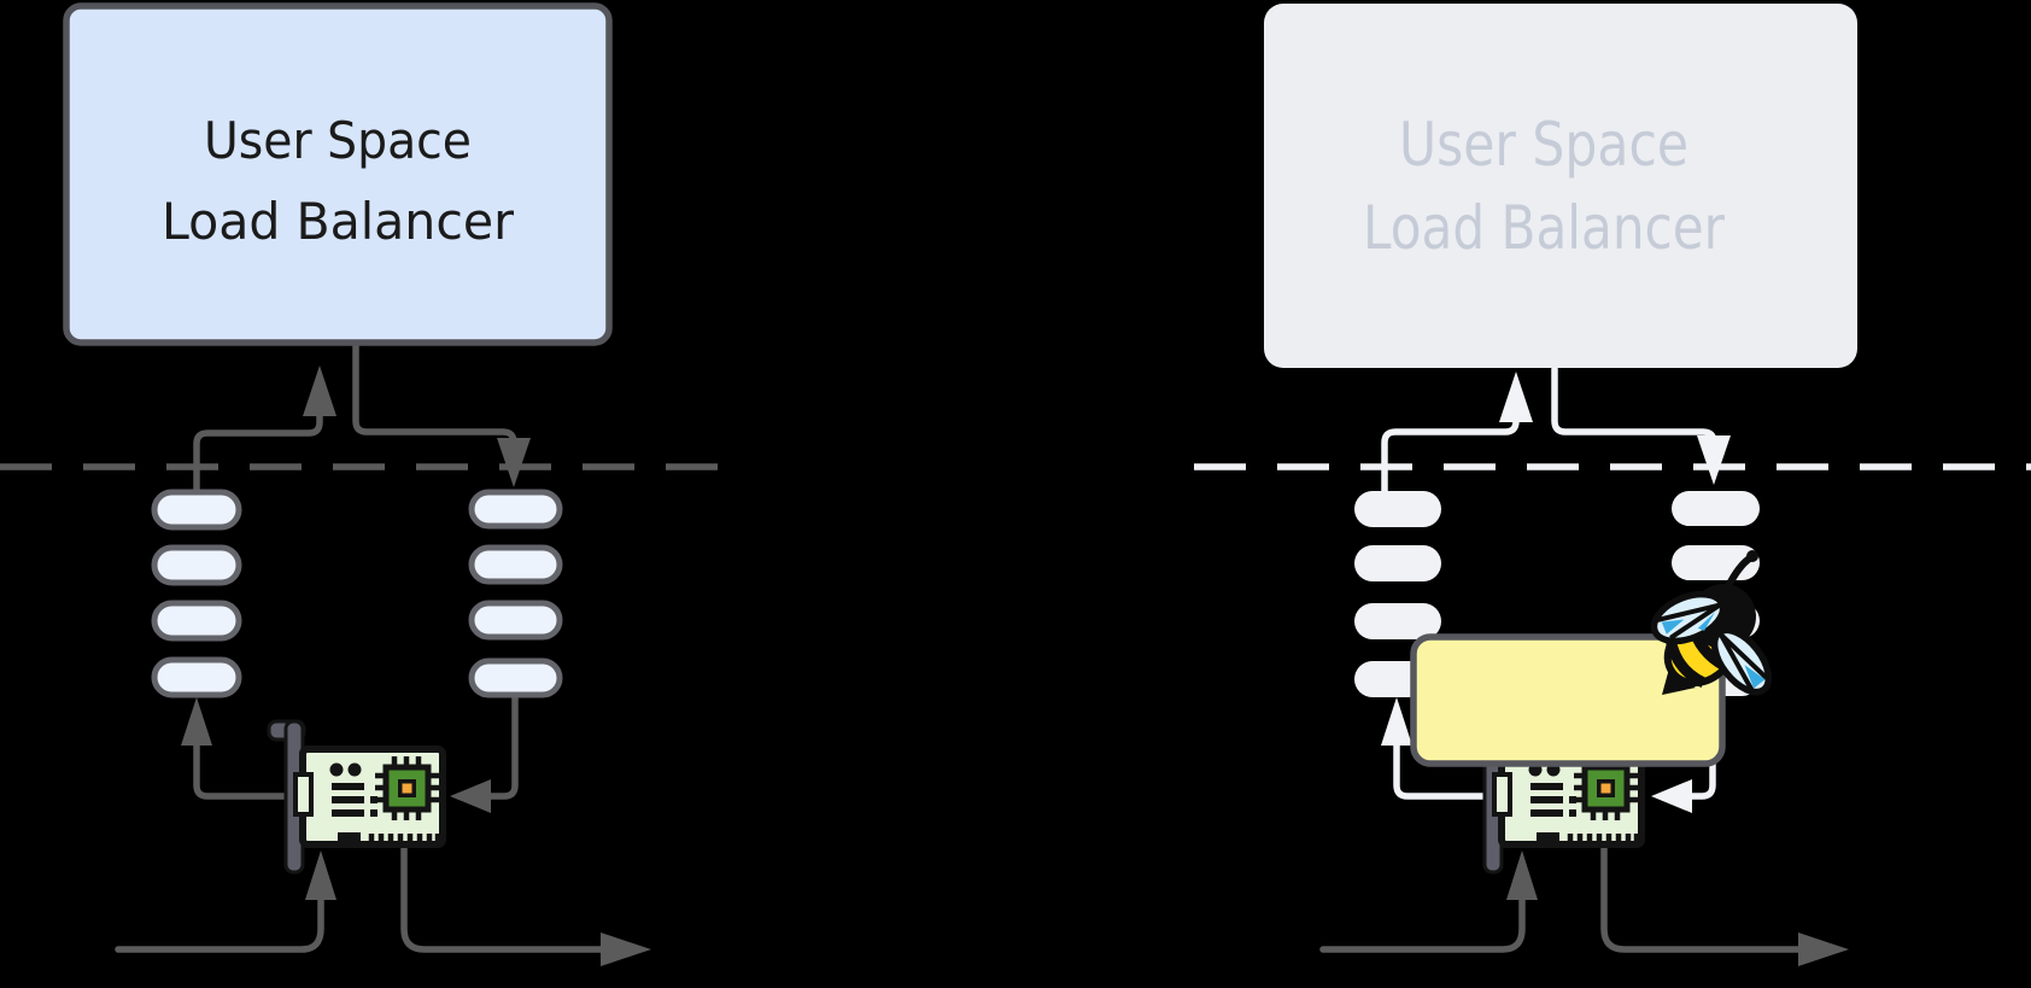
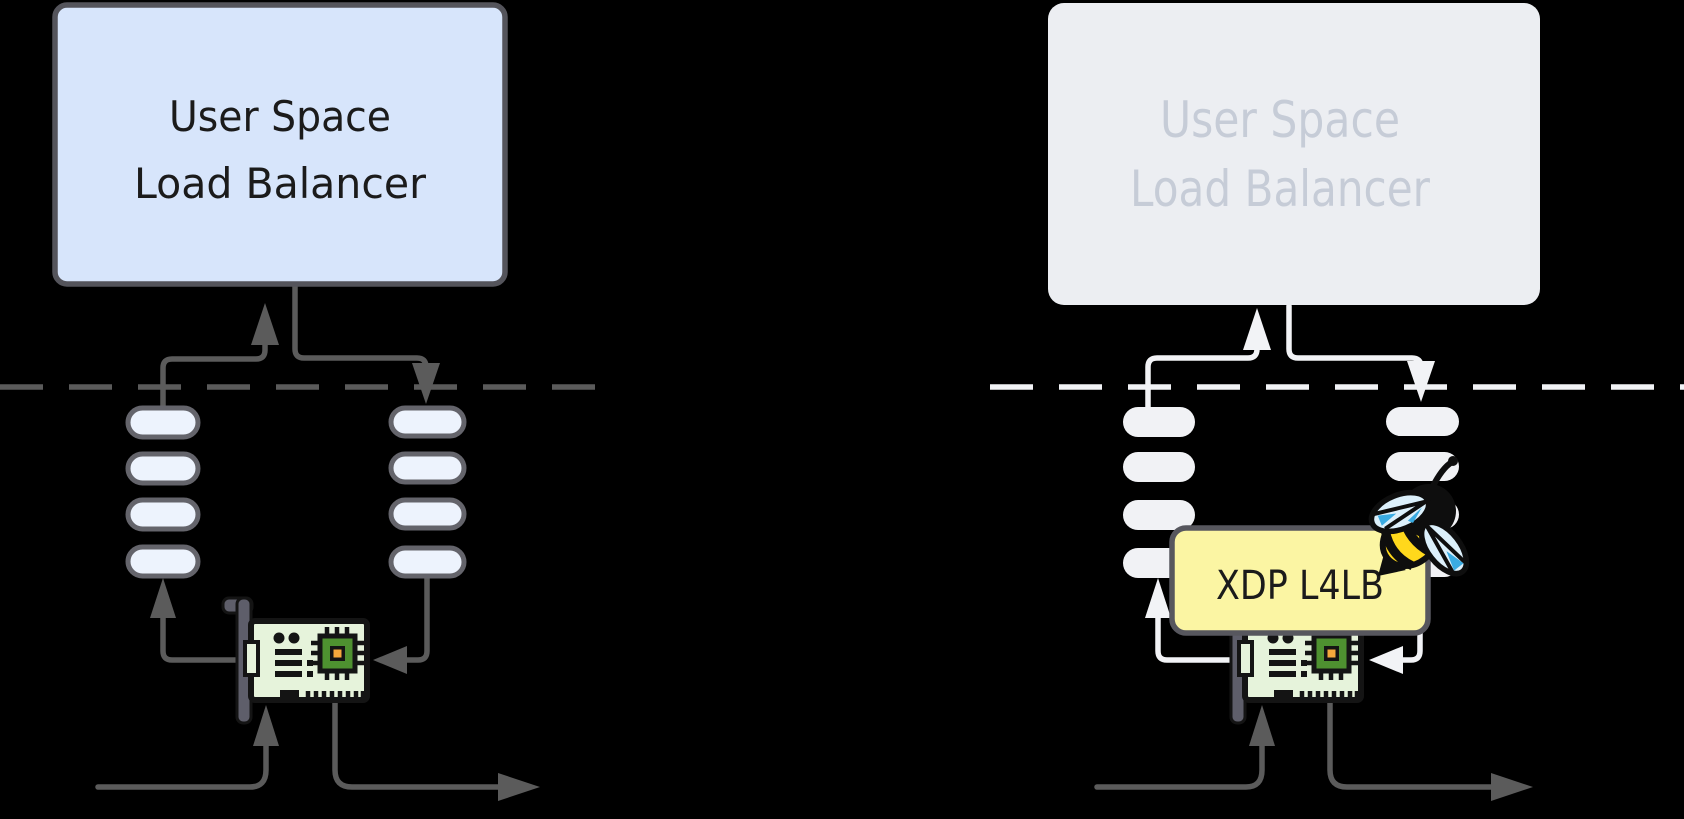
  User Space
  Load Balancer
+ XDP L4LB
  User Space
  Load Balancer
